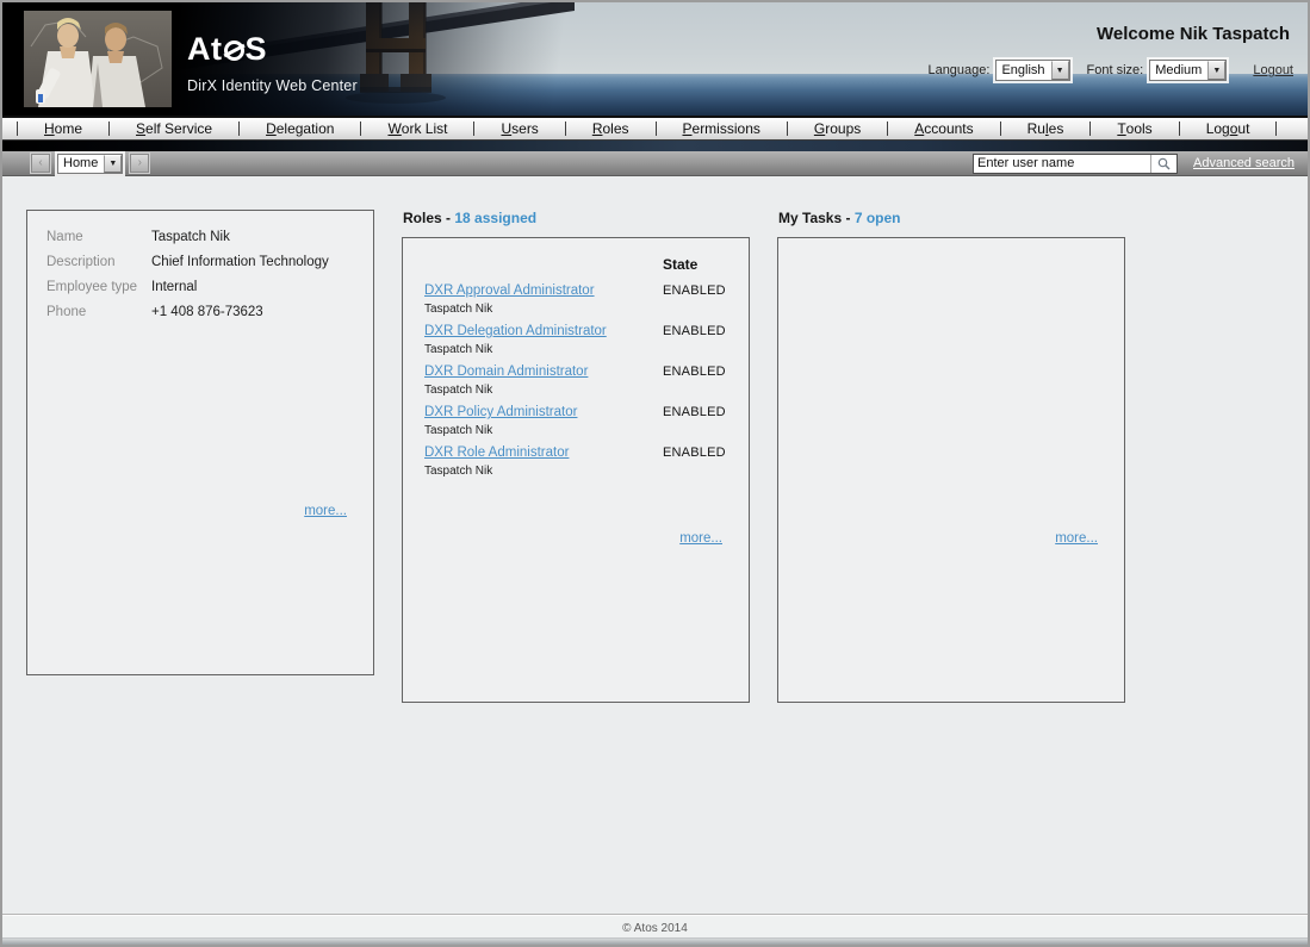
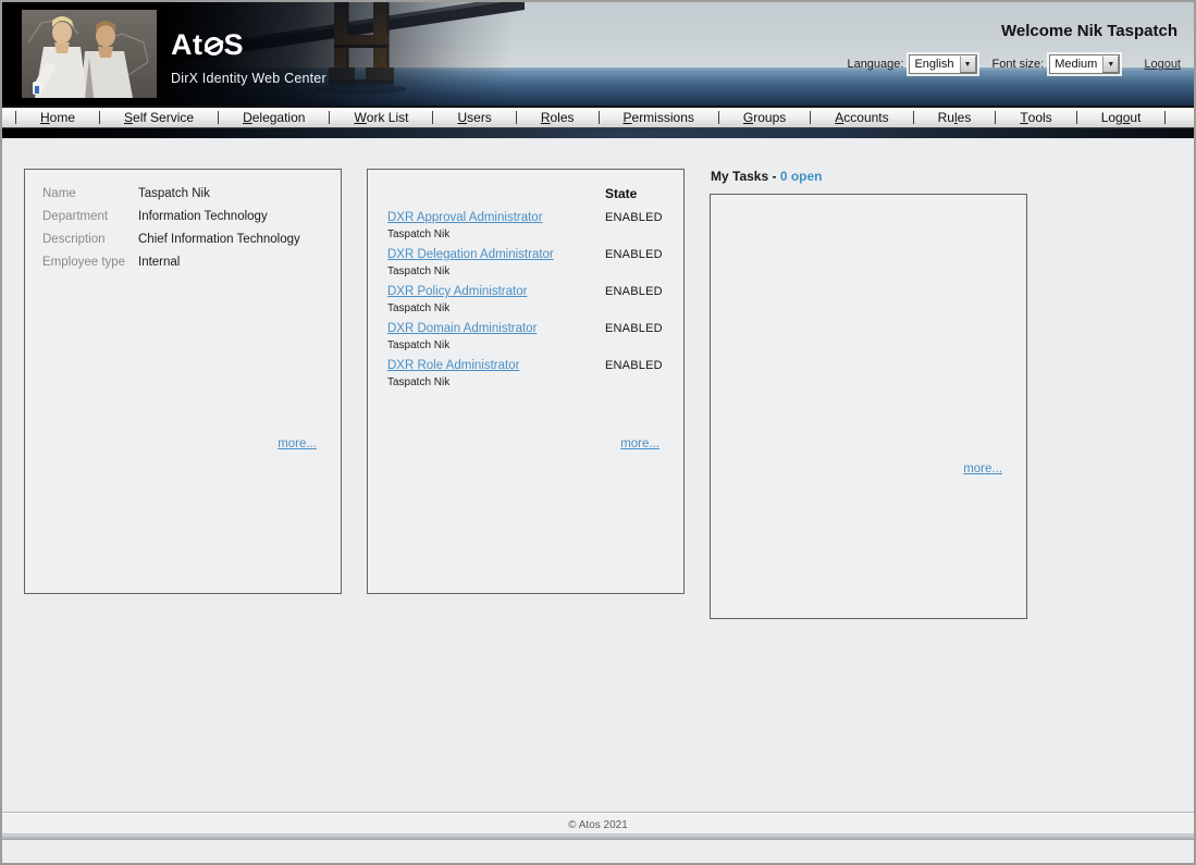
  At
  S
  DirX Identity Web Center
  Welcome Nik Taspatch
  Language:
  English
  Font size:
  Medium
  Logout
  H
  ome
  S
  elf Service
  D
  elegation
  W
  ork List
  U
  sers
  R
  oles
  P
  ermissions
  G
  roups
  A
  ccounts
  Ru
  l
  es
  T
  ools
  Log
  o
  ut
- ‹
- Home
- ›
- Enter user name
- Advanced search
  Name
  Taspatch Nik
+ Department
+ Information Technology
  Description
  Chief Information Technology
  Employee type
  Internal
- Phone
- +1 408 876-73623
  more...
- Roles - 18 assigned
  State
  DXR Approval Administrator
  Taspatch Nik
  ENABLED
  DXR Delegation Administrator
  Taspatch Nik
  ENABLED
- DXR Domain Administrator
+ DXR Policy Administrator
  Taspatch Nik
  ENABLED
- DXR Policy Administrator
+ DXR Domain Administrator
  Taspatch Nik
  ENABLED
  DXR Role Administrator
  Taspatch Nik
  ENABLED
  more...
- My Tasks - 7 open
+ My Tasks - 0 open
  more...
- © Atos 2014
+ © Atos 2021
